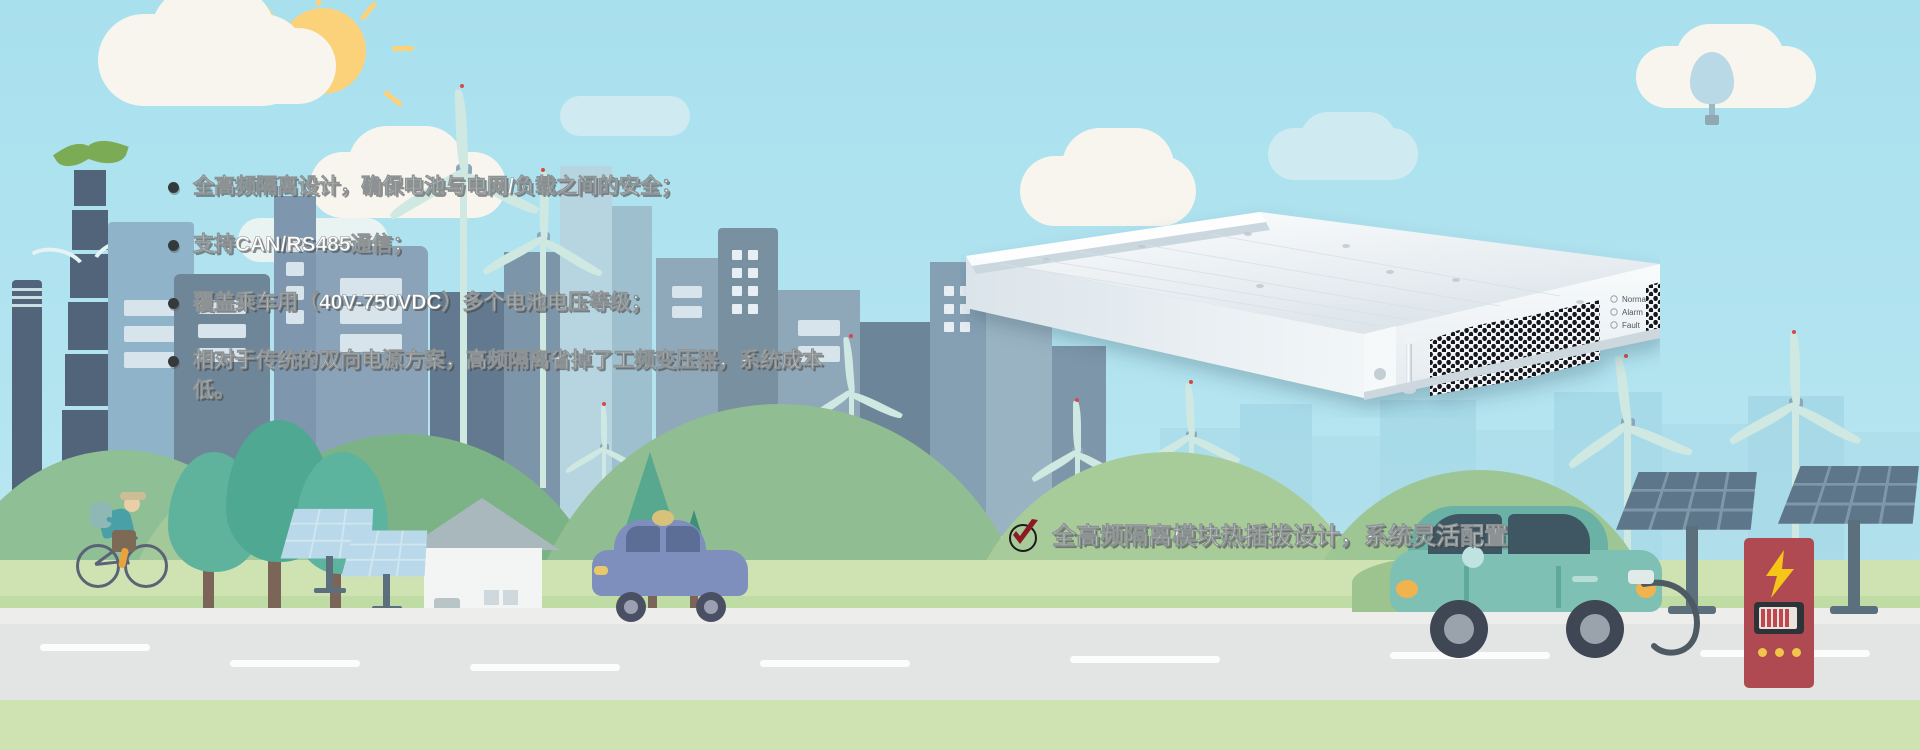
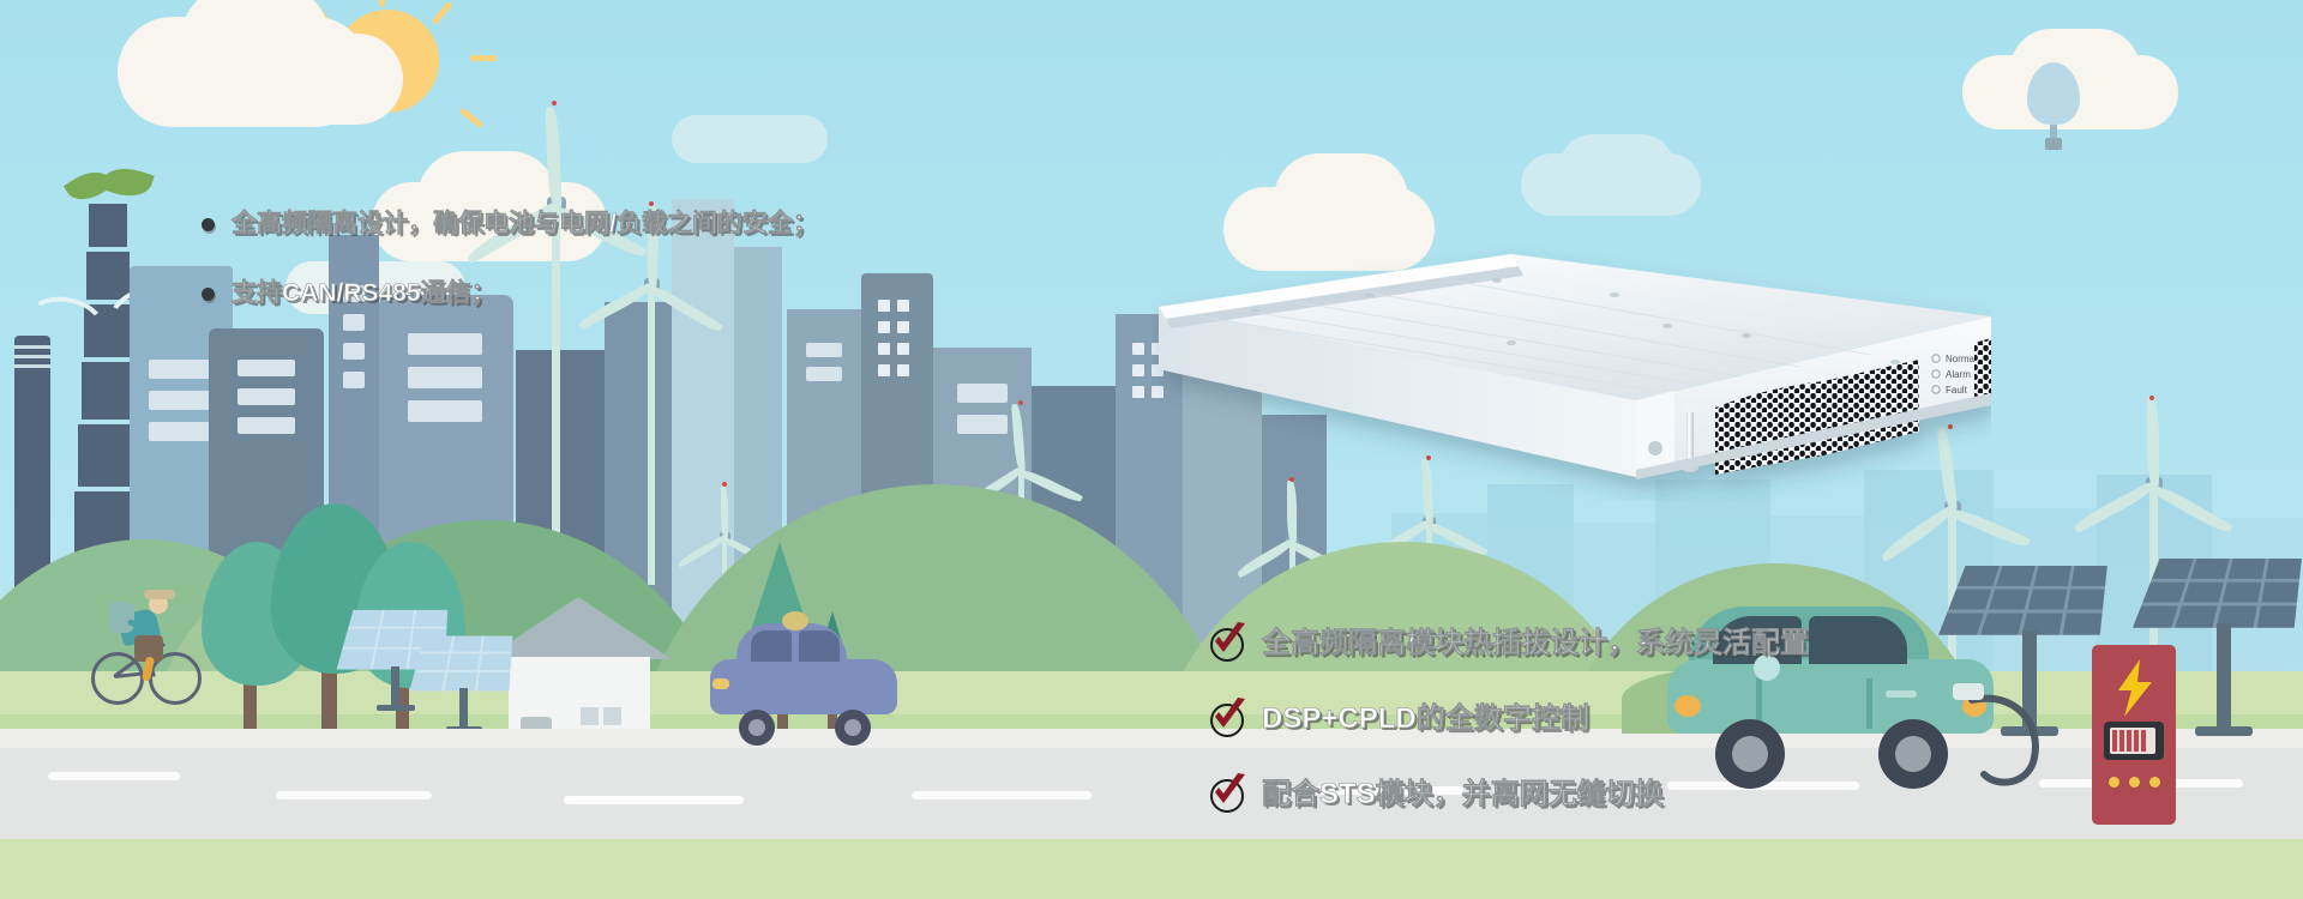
  Norma
  Alarm
  Fault
  全高频隔离设计，确保电池与电网/负载之间的安全；
  支持CAN/RS485通信；
- 覆盖乘车用（40V-750VDC）多个电池电压等级；
- 相对于传统的双向电源方案，高频隔离省掉了工频变压器，系统成本低。
  全高频隔离模块热插拔设计，系统灵活配置
+ DSP+CPLD的全数字控制
+ 配合STS模块，并离网无缝切换
